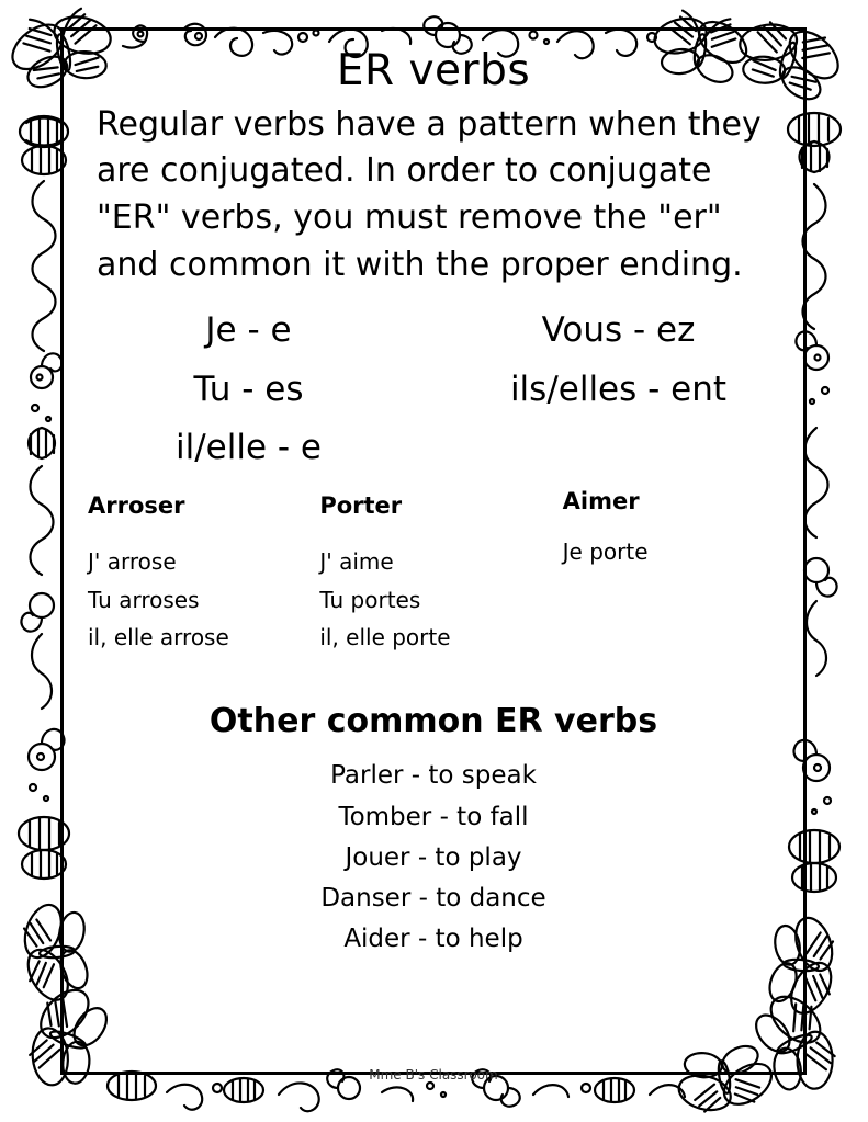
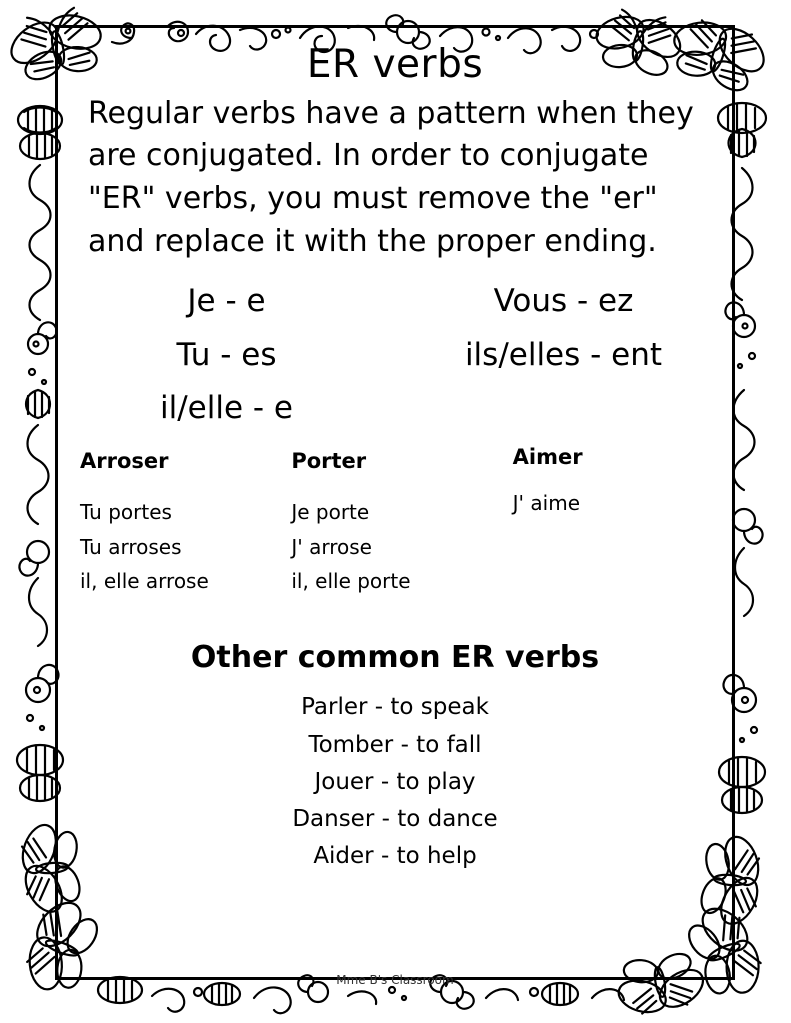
  ER verbs
- Regular verbs have a pattern when they are conjugated. In order to conjugate "ER" verbs, you must remove the "er" and common it with the proper ending.
+ Regular verbs have a pattern when they are conjugated. In order to conjugate "ER" verbs, you must remove the "er" and replace it with the proper ending.
  Je - e
  Tu - es
  il/elle - e
  Vous - ez
  ils/elles - ent
  Arroser
- J' arrose
+ Tu portes
  Tu arroses
  il, elle arrose
  Porter
- J' aime
+ Je porte
- Tu portes
+ J' arrose
  il, elle porte
  Aimer
- Je porte
+ J' aime
  Other common ER verbs
  Parler - to speak
  Tomber - to fall
  Jouer - to play
  Danser - to dance
  Aider - to help
  Mme B's Classroom
